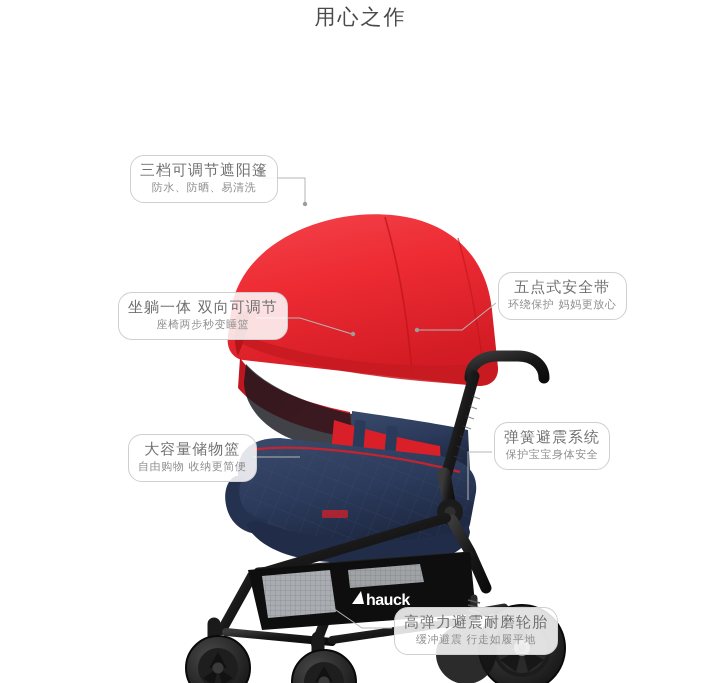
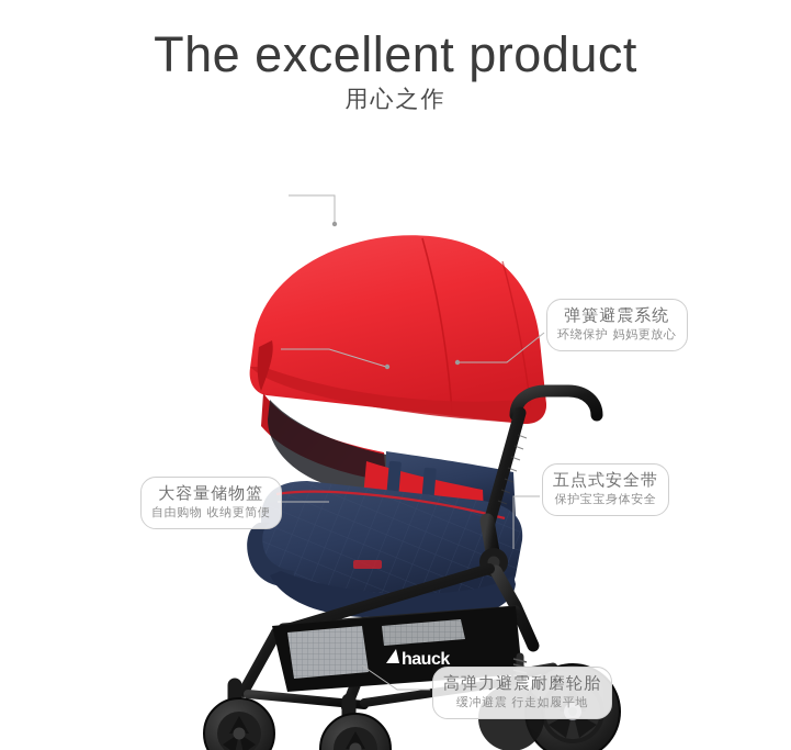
+ The excellent product
  用心之作
  hauck
- 三档可调节遮阳篷
- 防水、防晒、易清洗
- 坐躺一体 双向可调节
- 座椅两步秒变睡篮
  大容量储物篮
  自由购物 收纳更简便
- 五点式安全带
+ 弹簧避震系统
  环绕保护 妈妈更放心
- 弹簧避震系统
+ 五点式安全带
  保护宝宝身体安全
  高弹力避震耐磨轮胎
  缓冲避震 行走如履平地
